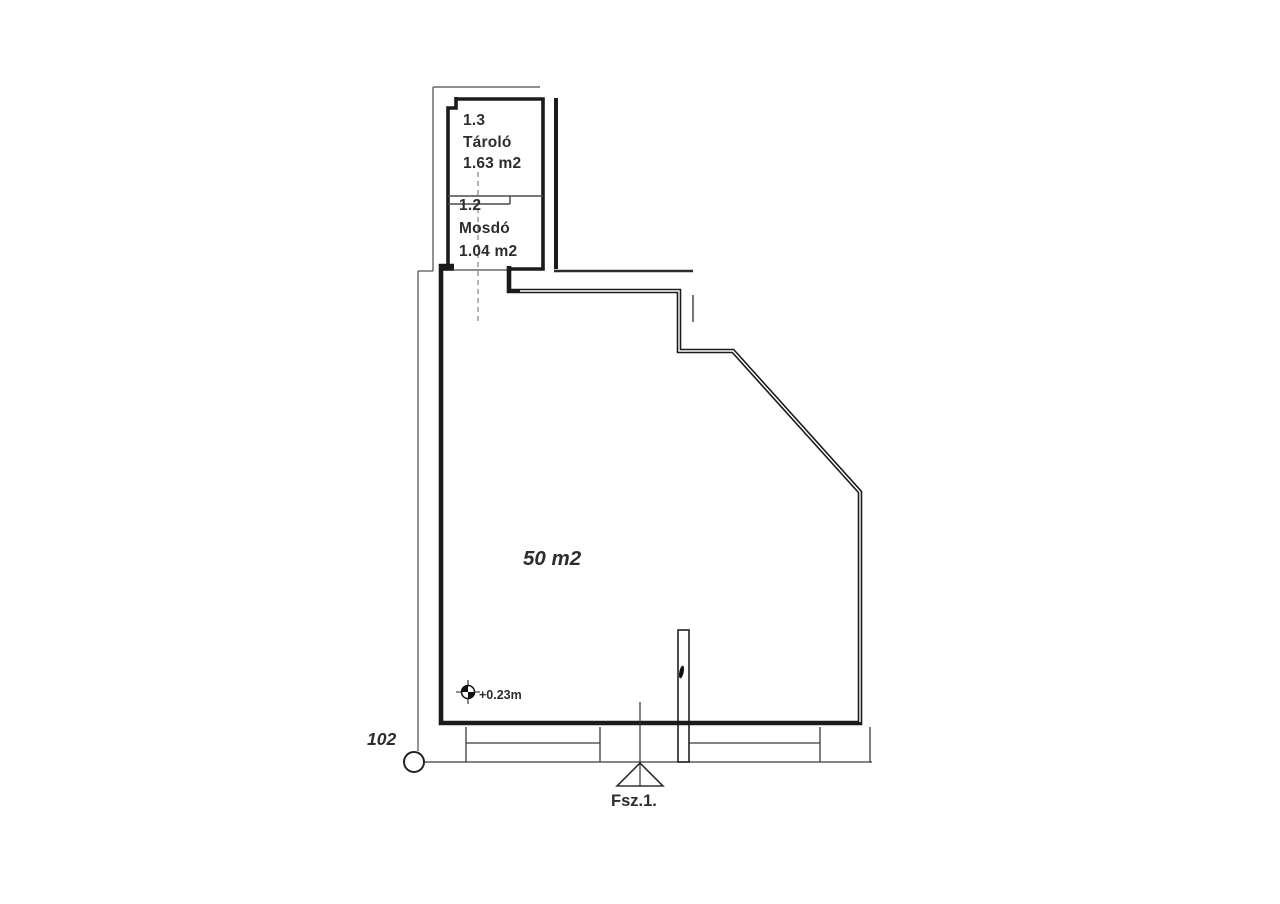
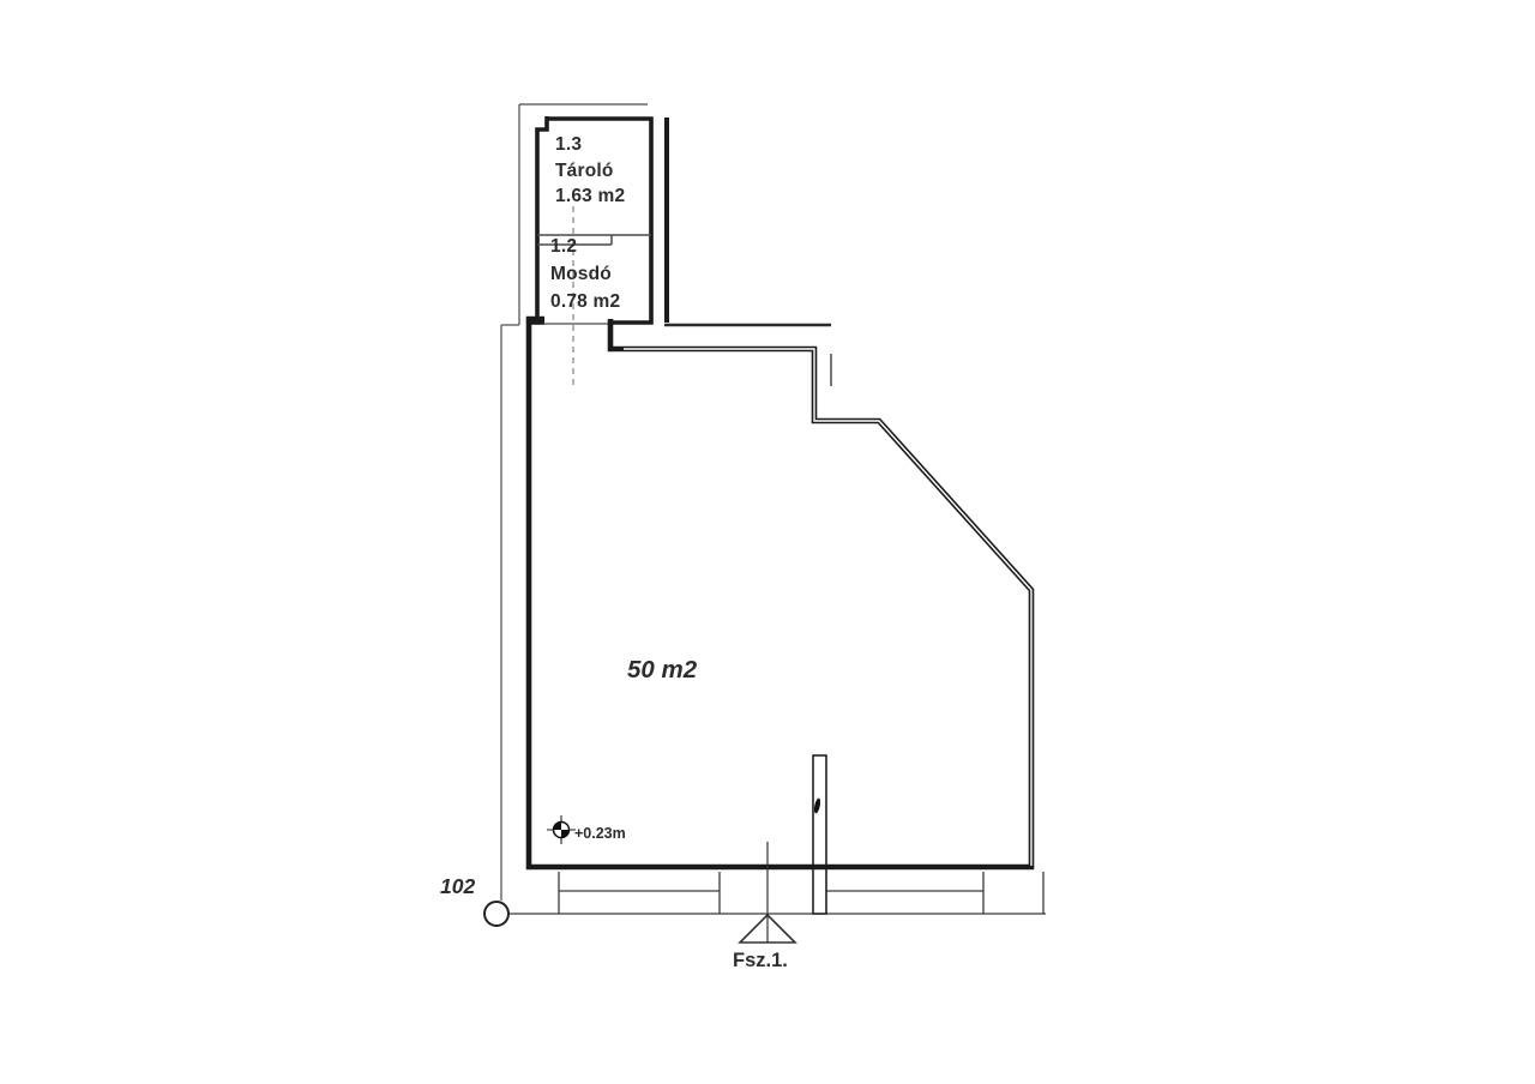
  1.3
  Tároló
  1.63 m2
  1.2
  Mosdó
- 1.04 m2
+ 0.78 m2
  50 m2
  +0.23m
  102
  Fsz.1.
